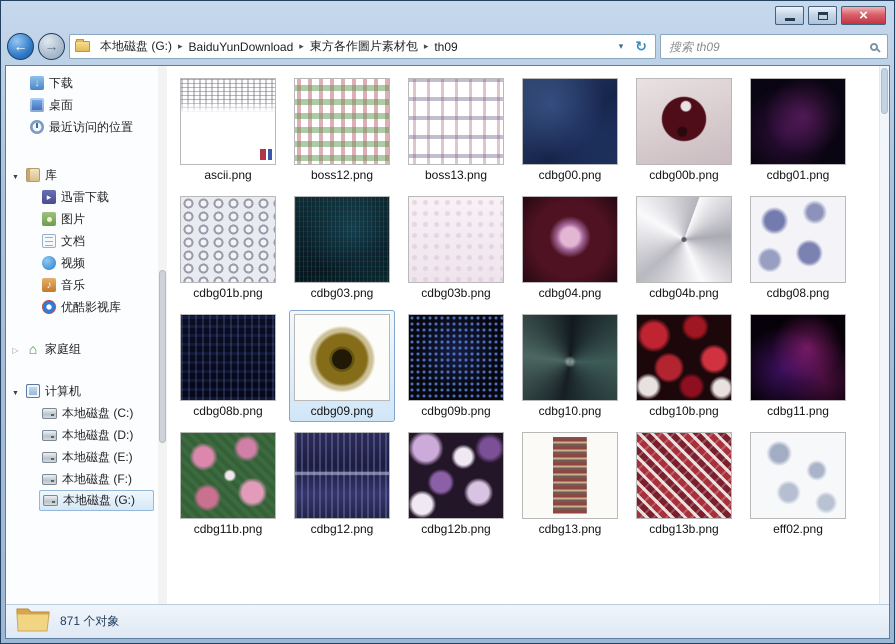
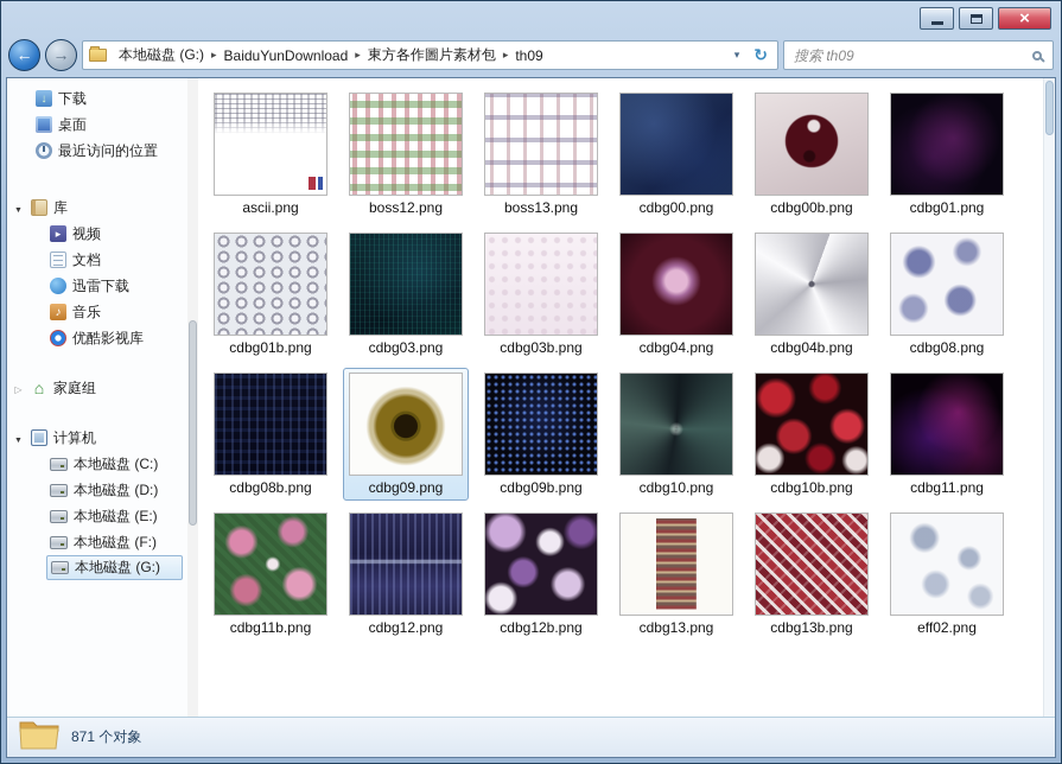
  本地磁盘 (G:)
  BaiduYunDownload
  東方各作圖片素材包
  th09
  搜索 th09
  下载
  桌面
  最近访问的位置
  库
- 迅雷下载
+ 视频
- 图片
  文档
- 视频
+ 迅雷下载
  音乐
  优酷影视库
  家庭组
  计算机
  本地磁盘 (C:)
  本地磁盘 (D:)
  本地磁盘 (E:)
  本地磁盘 (F:)
  本地磁盘 (G:)
  ascii.png
  boss12.png
  boss13.png
  cdbg00.png
  cdbg00b.png
  cdbg01.png
  cdbg01b.png
  cdbg03.png
  cdbg03b.png
  cdbg04.png
  cdbg04b.png
  cdbg08.png
  cdbg08b.png
  cdbg09.png
  cdbg09b.png
  cdbg10.png
  cdbg10b.png
  cdbg11.png
  cdbg11b.png
  cdbg12.png
  cdbg12b.png
  cdbg13.png
  cdbg13b.png
  eff02.png
  871 个对象
